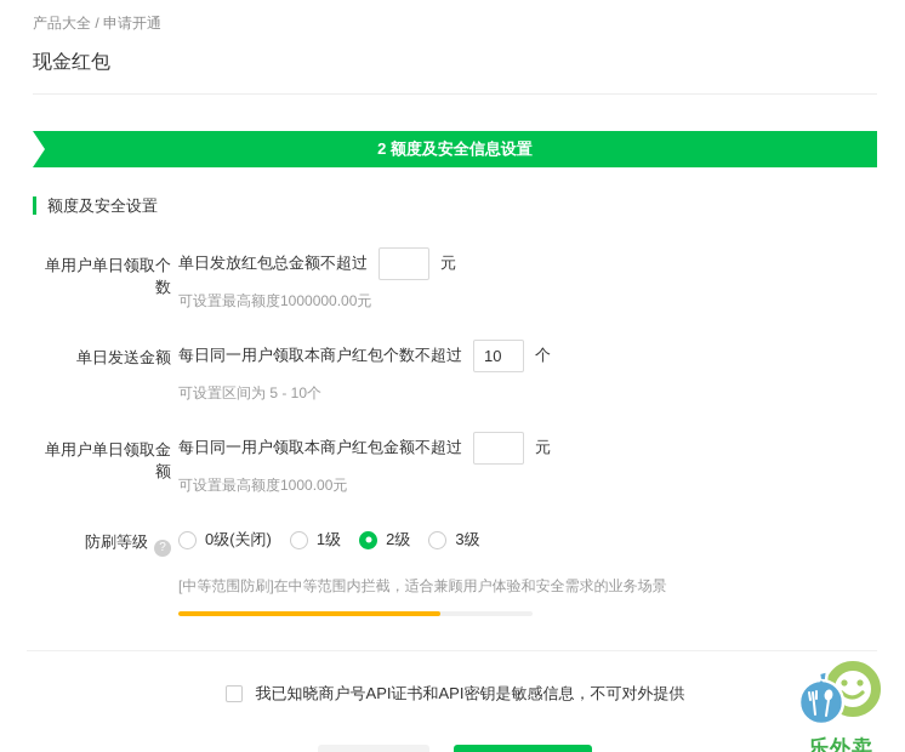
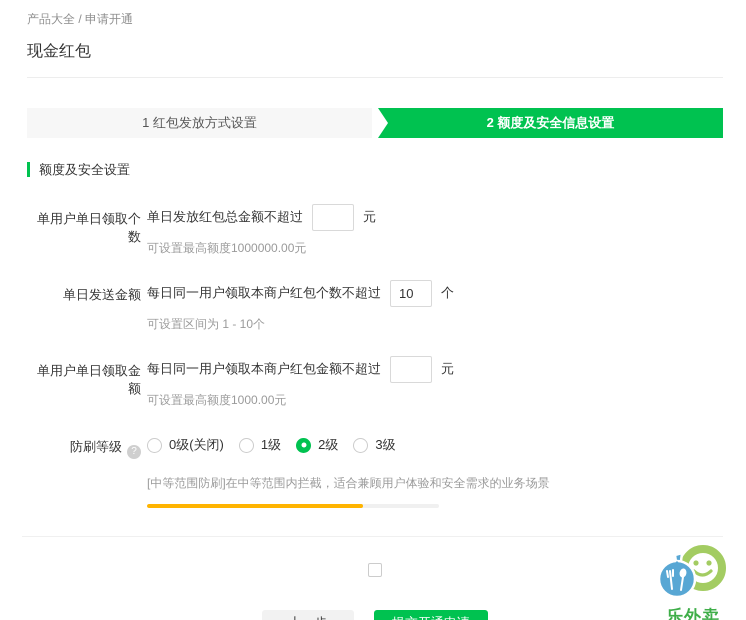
  产品大全 / 申请开通
  现金红包
+ 1 红包发放方式设置
  2 额度及安全信息设置
  额度及安全设置
  单用户单日领取个数
  单日发放红包总金额不超过
  元
  可设置最高额度1000000.00元
  单日发送金额
  每日同一用户领取本商户红包个数不超过
  10
  个
- 可设置区间为 5 - 10个
+ 可设置区间为 1 - 10个
  单用户单日领取金额
  每日同一用户领取本商户红包金额不超过
  元
  可设置最高额度1000.00元
  防刷等级
  ?
  0级(关闭)
  1级
  2级
  3级
  [中等范围防刷]在中等范围内拦截，适合兼顾用户体验和安全需求的业务场景
- 我已知晓商户号API证书和API密钥是敏感信息，不可对外提供
  乐外卖
